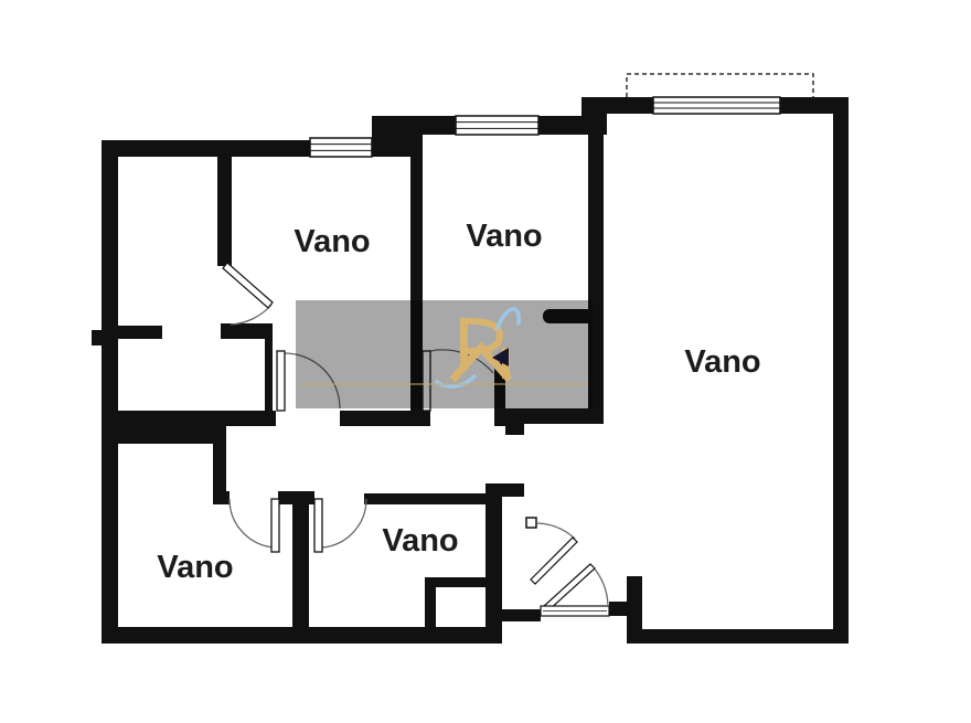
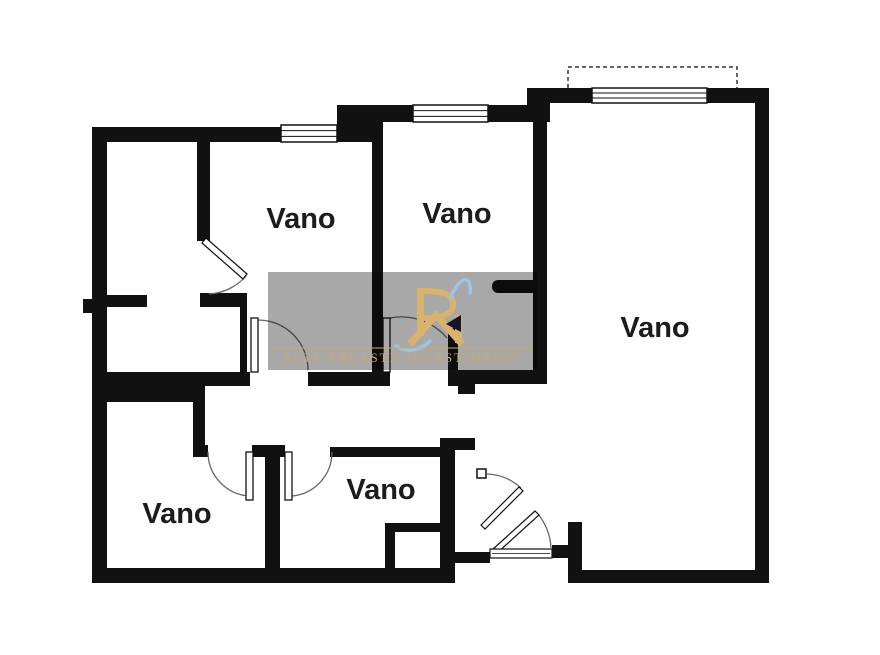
+ ASTE·PREASTE·INVESTIMENTI
  Vano
  Vano
  Vano
  Vano
  Vano
